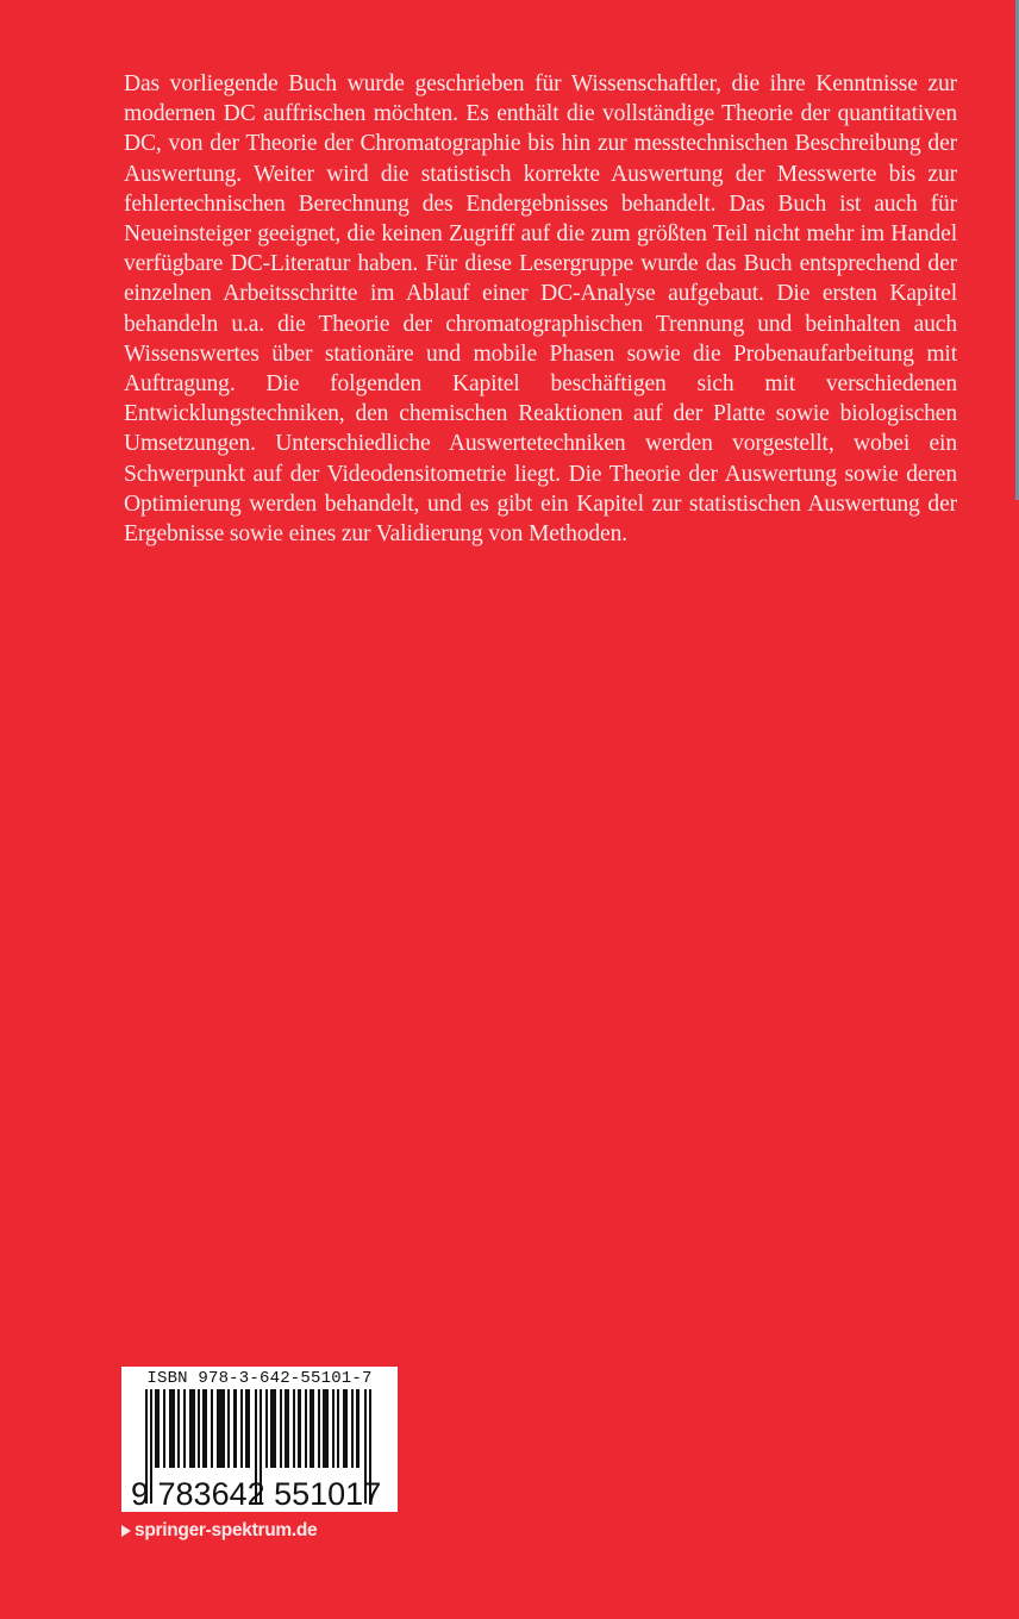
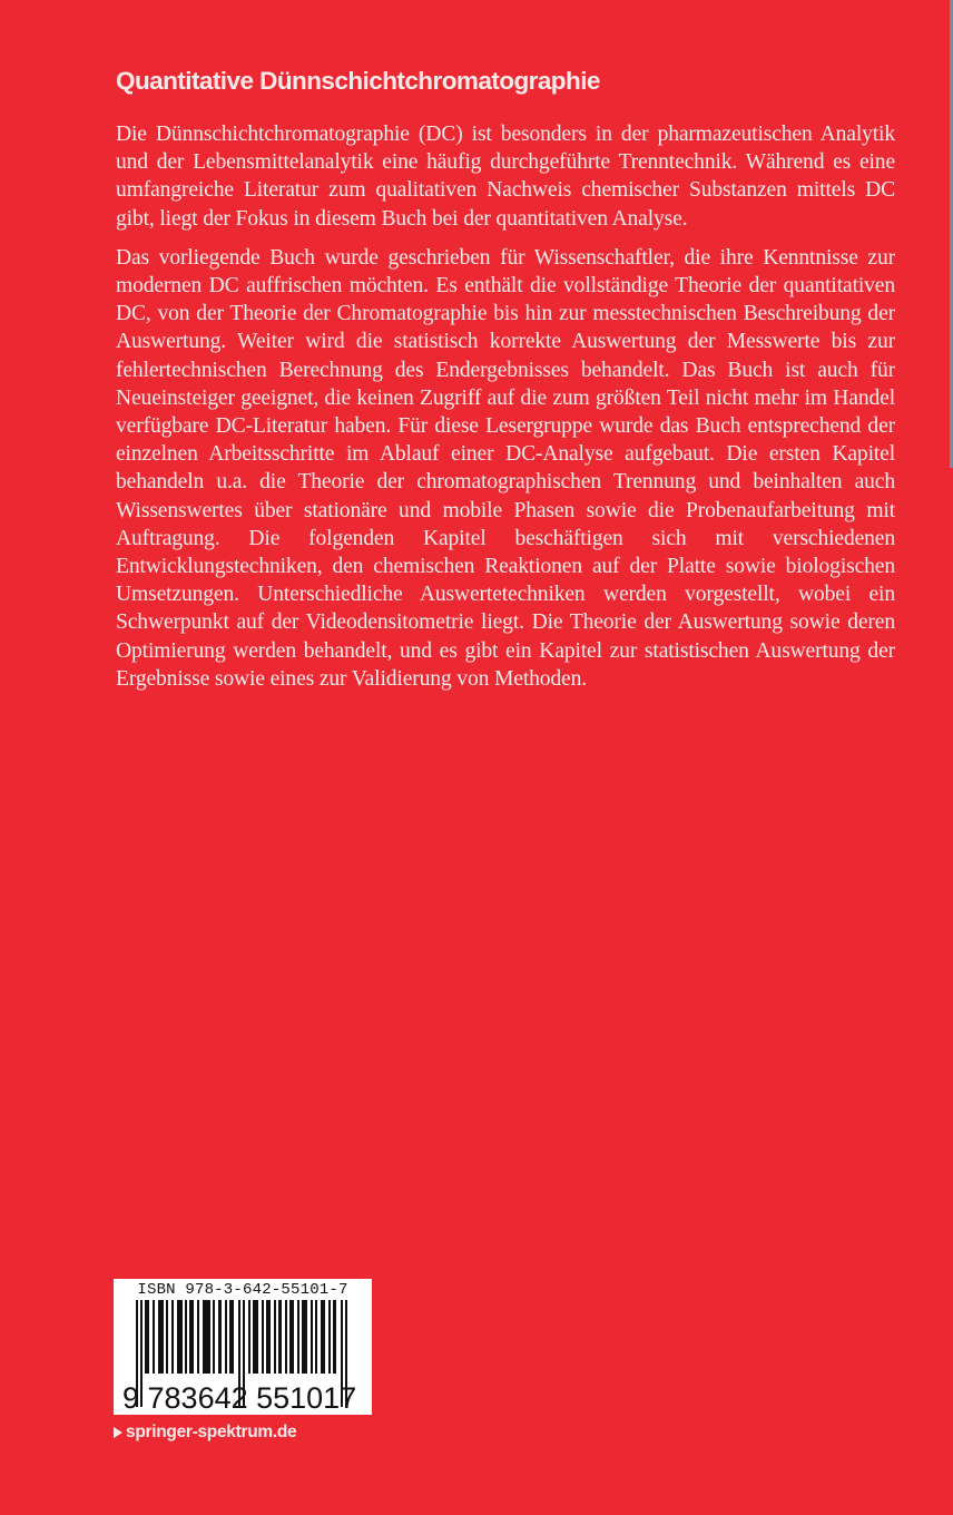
+ Quantitative Dünnschichtchromatographie
+ Die Dünnschichtchromatographie (DC) ist besonders in der pharmazeutischen Analytik und der Lebensmittelanalytik eine häufig durchgeführte Trenntechnik. Während es eine umfangreiche Literatur zum qualitativen Nachweis chemischer Substanzen mittels DC gibt, liegt der Fokus in diesem Buch bei der quantitativen Analyse.
  Das vorliegende Buch wurde geschrieben für Wissenschaftler, die ihre Kenntnisse zur modernen DC auffrischen möchten. Es enthält die vollständige Theorie der quantitativen DC, von der Theorie der Chromatographie bis hin zur messtechnischen Beschreibung der Auswertung. Weiter wird die statistisch korrekte Auswertung der Messwerte bis zur fehlertechnischen Berechnung des Endergebnisses behandelt. Das Buch ist auch für Neueinsteiger geeignet, die keinen Zugriff auf die zum größten Teil nicht mehr im Handel verfügbare DC-Literatur haben. Für diese Lesergruppe wurde das Buch entsprechend der einzelnen Arbeitsschritte im Ablauf einer DC-Analyse aufgebaut. Die ersten Kapitel behandeln u.a. die Theorie der chromatographischen Trennung und beinhalten auch Wissenswertes über stationäre und mobile Phasen sowie die Probenaufarbeitung mit Auftragung. Die folgenden Kapitel beschäftigen sich mit ver­schiedenen Entwicklungstechniken, den chemischen Reaktionen auf der Platte sowie biologischen Umsetzungen. Unterschiedliche Auswertetechniken werden vorgestellt, wobei ein Schwerpunkt auf der Videodensitometrie liegt. Die Theorie der Auswertung sowie deren Optimierung werden behandelt, und es gibt ein Kapitel zur statistischen Auswertung der Ergebnisse sowie eines zur Validierung von Methoden.
  ISBN 978-3-642-55101-7
  9 783642 551017
  springer-spektrum.de
